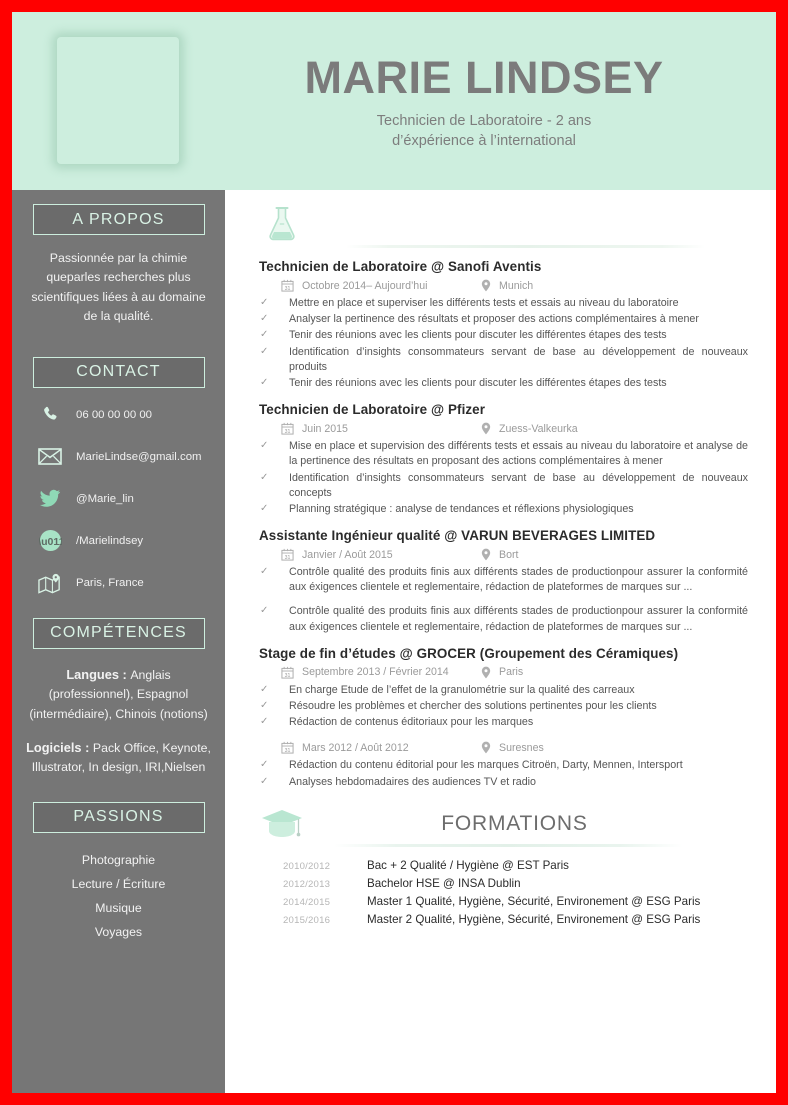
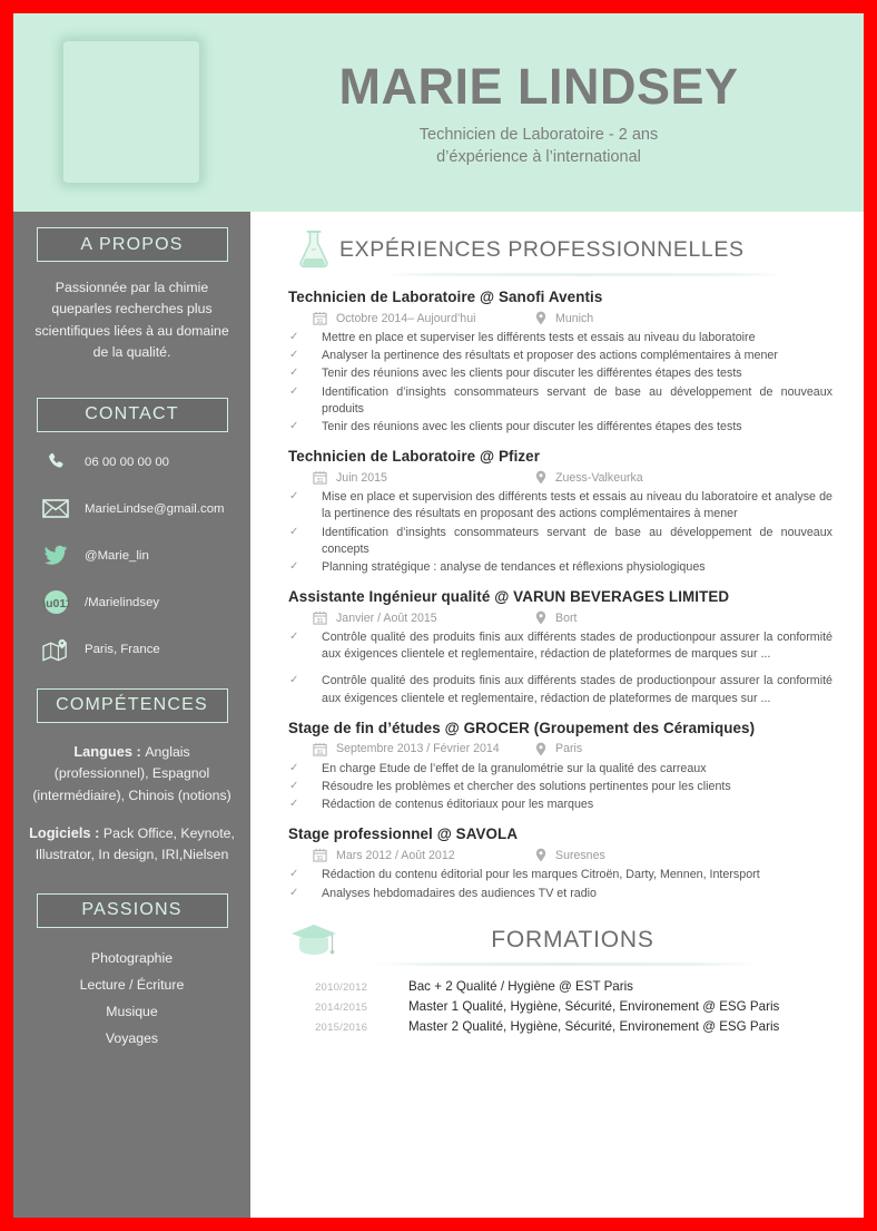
  MARIE LINDSEY
  Technicien de Laboratoire - 2 ans
  d’éxpérience à l’international
  A PROPOS
  Passionnée par la chimie queparles recherches plus scientifiques liées à au domaine de la qualité.
  CONTACT
  06 00 00 00 00
  MarieLindse@gmail.com
  @Marie_lin
  \u011
  /Marielindsey
  Paris, France
  COMPÉTENCES
  Langues : Anglais (professionnel), Espagnol (intermédiaire), Chinois (notions)
  Logiciels : Pack Office, Keynote, Illustrator, In design, IRI,Nielsen
  PASSIONS
  Photographie
  Lecture / Écriture
  Musique
  Voyages
+ EXPÉRIENCES PROFESSIONNELLES
  Technicien de Laboratoire @ Sanofi Aventis
  Octobre 2014– Aujourd’hui
  Munich
  ✓
  Mettre en place et superviser les différents tests et essais au niveau du laboratoire
  ✓
  Analyser la pertinence des résultats et proposer des actions complémentaires à mener
  ✓
  Tenir des réunions avec les clients pour discuter les différentes étapes des tests
  ✓
  Identification d’insights consommateurs servant de base au développement de nouveaux produits
  ✓
  Tenir des réunions avec les clients pour discuter les différentes étapes des tests
  Technicien de Laboratoire @ Pfizer
  Juin 2015
  Zuess-Valkeurka
  ✓
  Mise en place et supervision des différents tests et essais au niveau du laboratoire et analyse de la pertinence des résultats en proposant des actions complémentaires à mener
  ✓
  Identification d’insights consommateurs servant de base au développement de nouveaux concepts
  ✓
  Planning stratégique : analyse de tendances et réflexions physiologiques
  Assistante Ingénieur qualité @ VARUN BEVERAGES LIMITED
  Janvier / Août 2015
  Bort
  ✓
  Contrôle qualité des produits finis aux différents stades de productionpour assurer la conformité aux éxigences clientele et reglementaire, rédaction de plateformes de marques sur ...
  ✓
  Contrôle qualité des produits finis aux différents stades de productionpour assurer la conformité aux éxigences clientele et reglementaire, rédaction de plateformes de marques sur ...
  Stage de fin d’études @ GROCER (Groupement des Céramiques)
  Septembre 2013 / Février 2014
  Paris
  ✓
  En charge Etude de l’effet de la granulométrie sur la qualité des carreaux
  ✓
  Résoudre les problèmes et chercher des solutions pertinentes pour les clients
  ✓
  Rédaction de contenus éditoriaux pour les marques
+ Stage professionnel @ SAVOLA
  Mars 2012 / Août 2012
  Suresnes
  ✓
  Rédaction du contenu éditorial pour les marques Citroën, Darty, Mennen, Intersport
  ✓
  Analyses hebdomadaires des audiences TV et radio
  FORMATIONS
  2010/2012
  Bac + 2 Qualité / Hygiène @ EST Paris
- 2012/2013
- Bachelor HSE @ INSA Dublin
  2014/2015
  Master 1 Qualité, Hygiène, Sécurité, Environement @ ESG Paris
  2015/2016
  Master 2 Qualité, Hygiène, Sécurité, Environement @ ESG Paris
